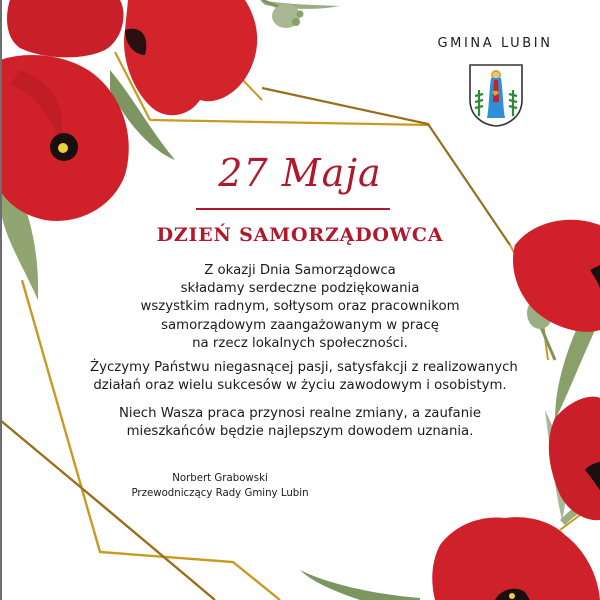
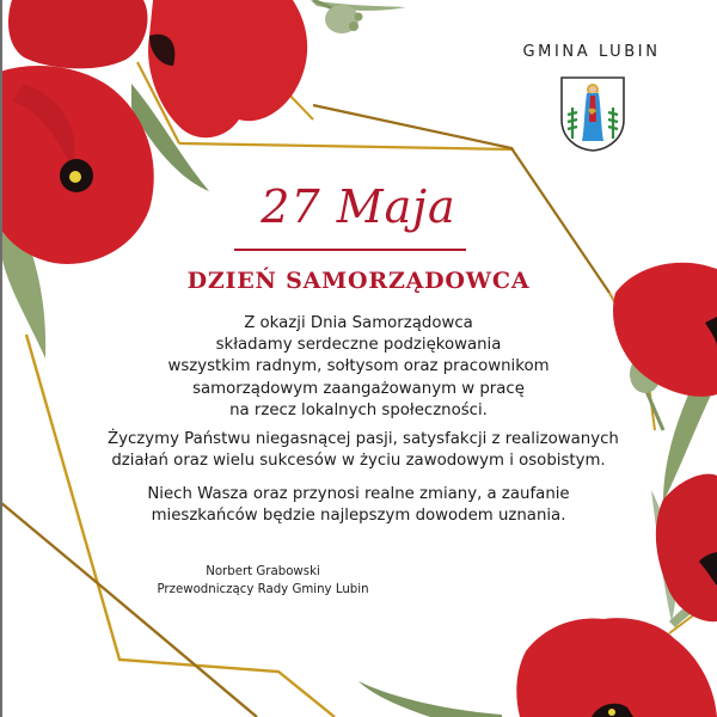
  GMINA LUBIN
  27 Maja
  DZIEŃ SAMORZĄDOWCA
  Z okazji Dnia Samorządowca
  składamy serdeczne podziękowania
  wszystkim radnym, sołtysom oraz pracownikom
  samorządowym zaangażowanym w pracę
  na rzecz lokalnych społeczności.
  Życzymy Państwu niegasnącej pasji, satysfakcji z realizowanych
  działań oraz wielu sukcesów w życiu zawodowym i osobistym.
- Niech Wasza praca przynosi realne zmiany, a zaufanie
+ Niech Wasza oraz przynosi realne zmiany, a zaufanie
  mieszkańców będzie najlepszym dowodem uznania.
  Norbert Grabowski
  Przewodniczący Rady Gminy Lubin
